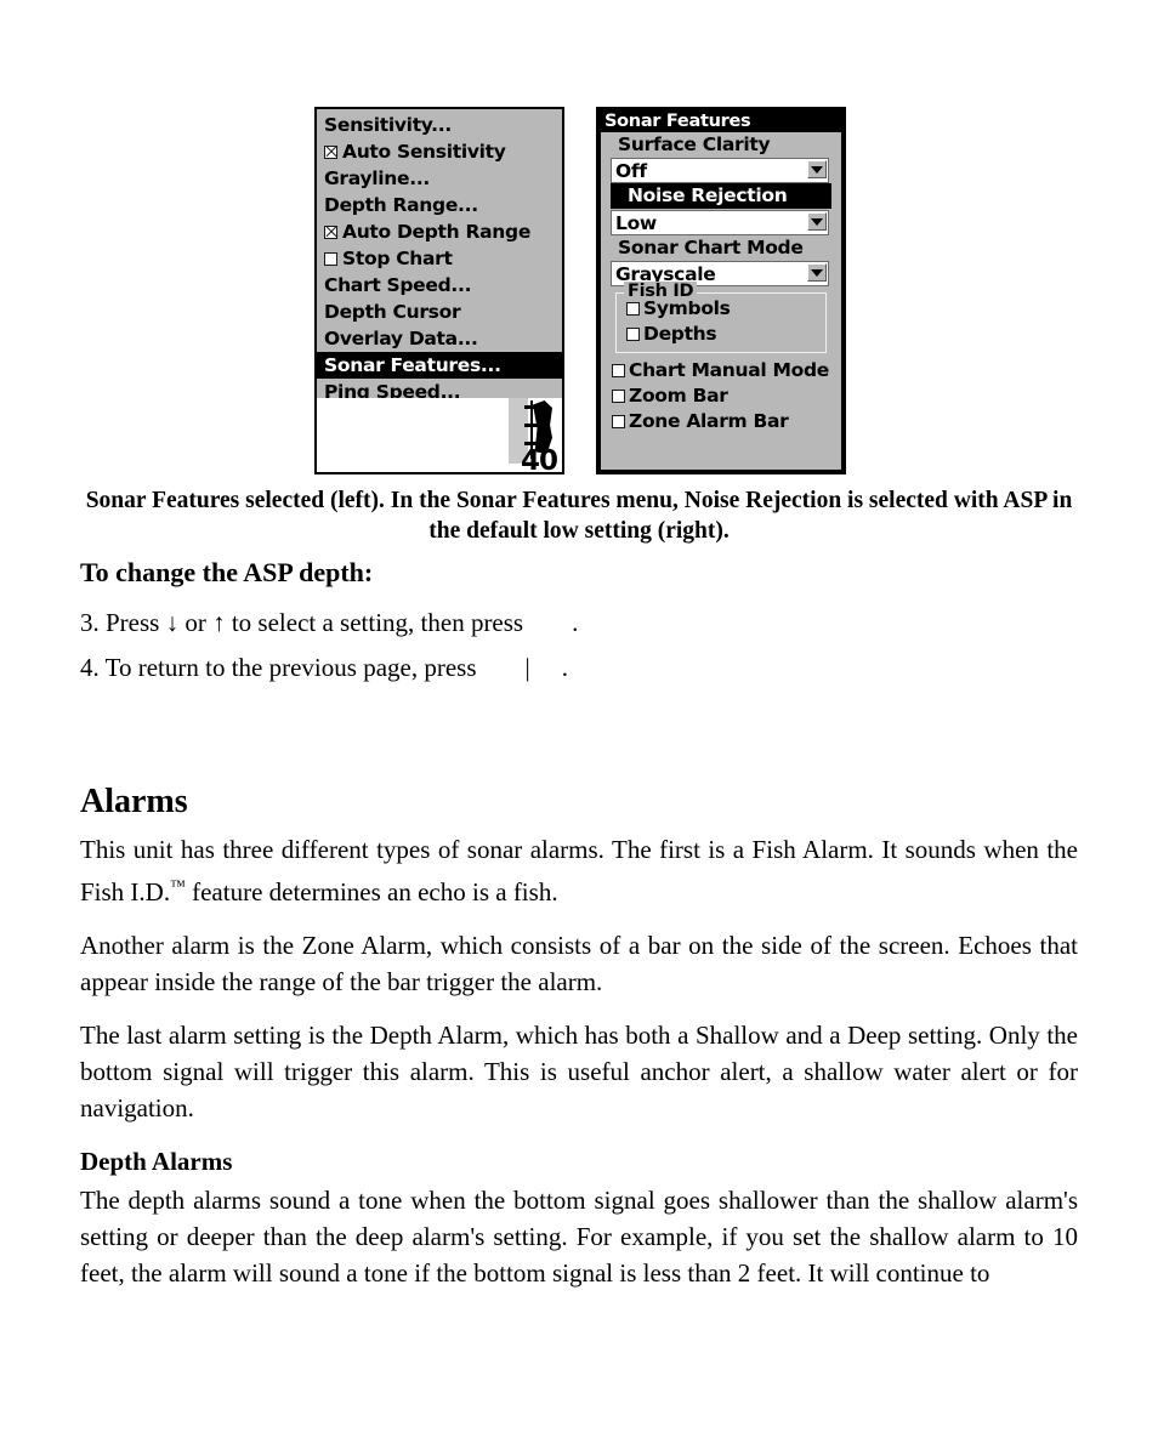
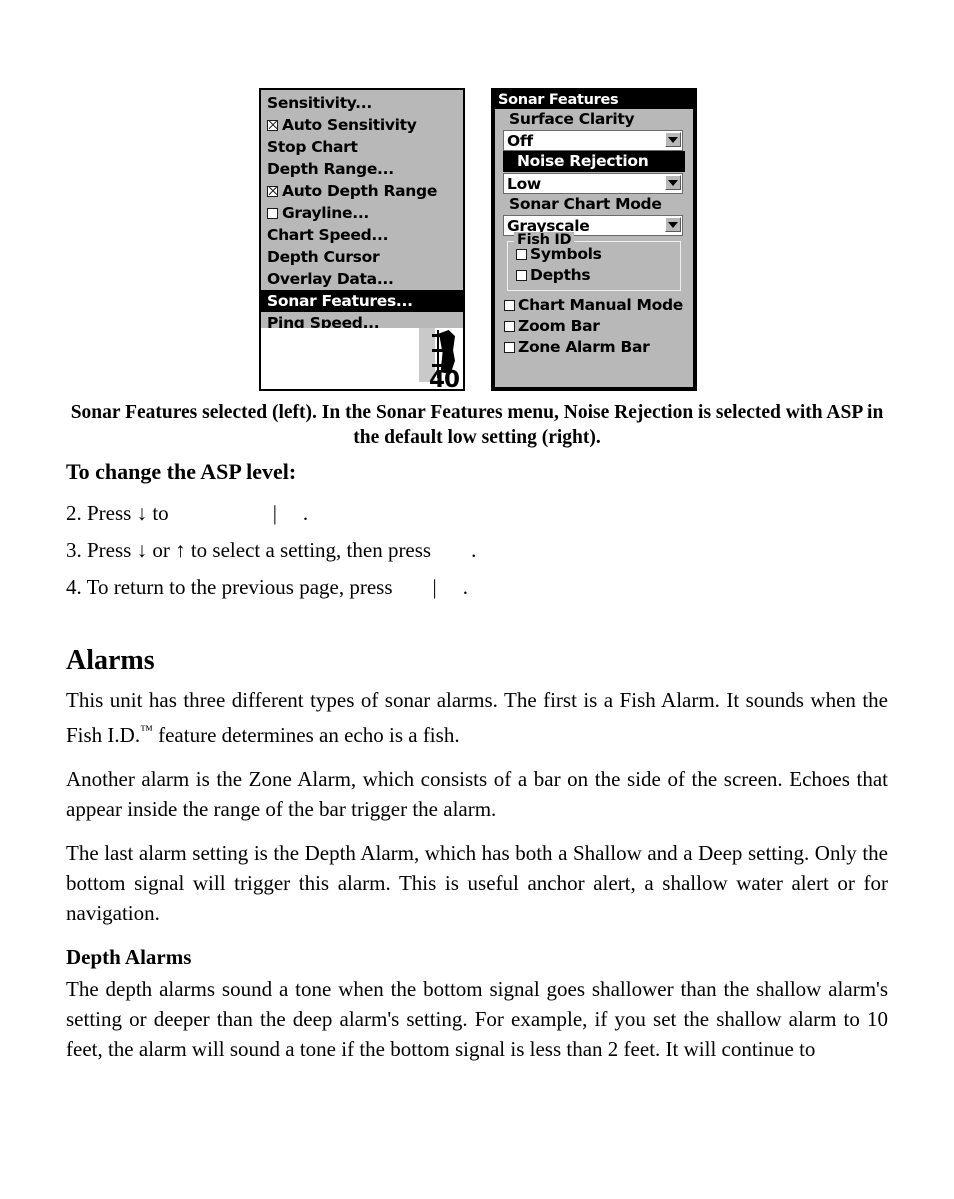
  Sensitivity...
  Auto Sensitivity
- Grayline...
+ Stop Chart
  Depth Range...
  Auto Depth Range
- Stop Chart
+ Grayline...
  Chart Speed...
  Depth Cursor
  Overlay Data...
  Sonar Features...
  Ping Speed...
  40
  Sonar Features
  Surface Clarity
  Off
  Noise Rejection
  Low
  Sonar Chart Mode
  Grayscale
  Fish ID
  Symbols
  Depths
  Chart Manual Mode
  Zoom Bar
  Zone Alarm Bar
  Sonar Features selected (left). In the Sonar Features menu, Noise Rejection is selected with ASP in the default low setting (right).
- To change the ASP depth:
+ To change the ASP level:
+ 2. Press ↓ to | .
  3. Press ↓ or ↑ to select a setting, then press .
  4. To return to the previous page, press | .
  Alarms
  This unit has three different types of sonar alarms. The first is a Fish Alarm. It sounds when the Fish I.D.™ feature determines an echo is a fish.
  Another alarm is the Zone Alarm, which consists of a bar on the side of the screen. Echoes that appear inside the range of the bar trigger the alarm.
  The last alarm setting is the Depth Alarm, which has both a Shallow and a Deep setting. Only the bottom signal will trigger this alarm. This is useful anchor alert, a shallow water alert or for navigation.
  Depth Alarms
  The depth alarms sound a tone when the bottom signal goes shallower than the shallow alarm's setting or deeper than the deep alarm's setting. For example, if you set the shallow alarm to 10 feet, the alarm will sound a tone if the bottom signal is less than 2 feet. It will continue to
